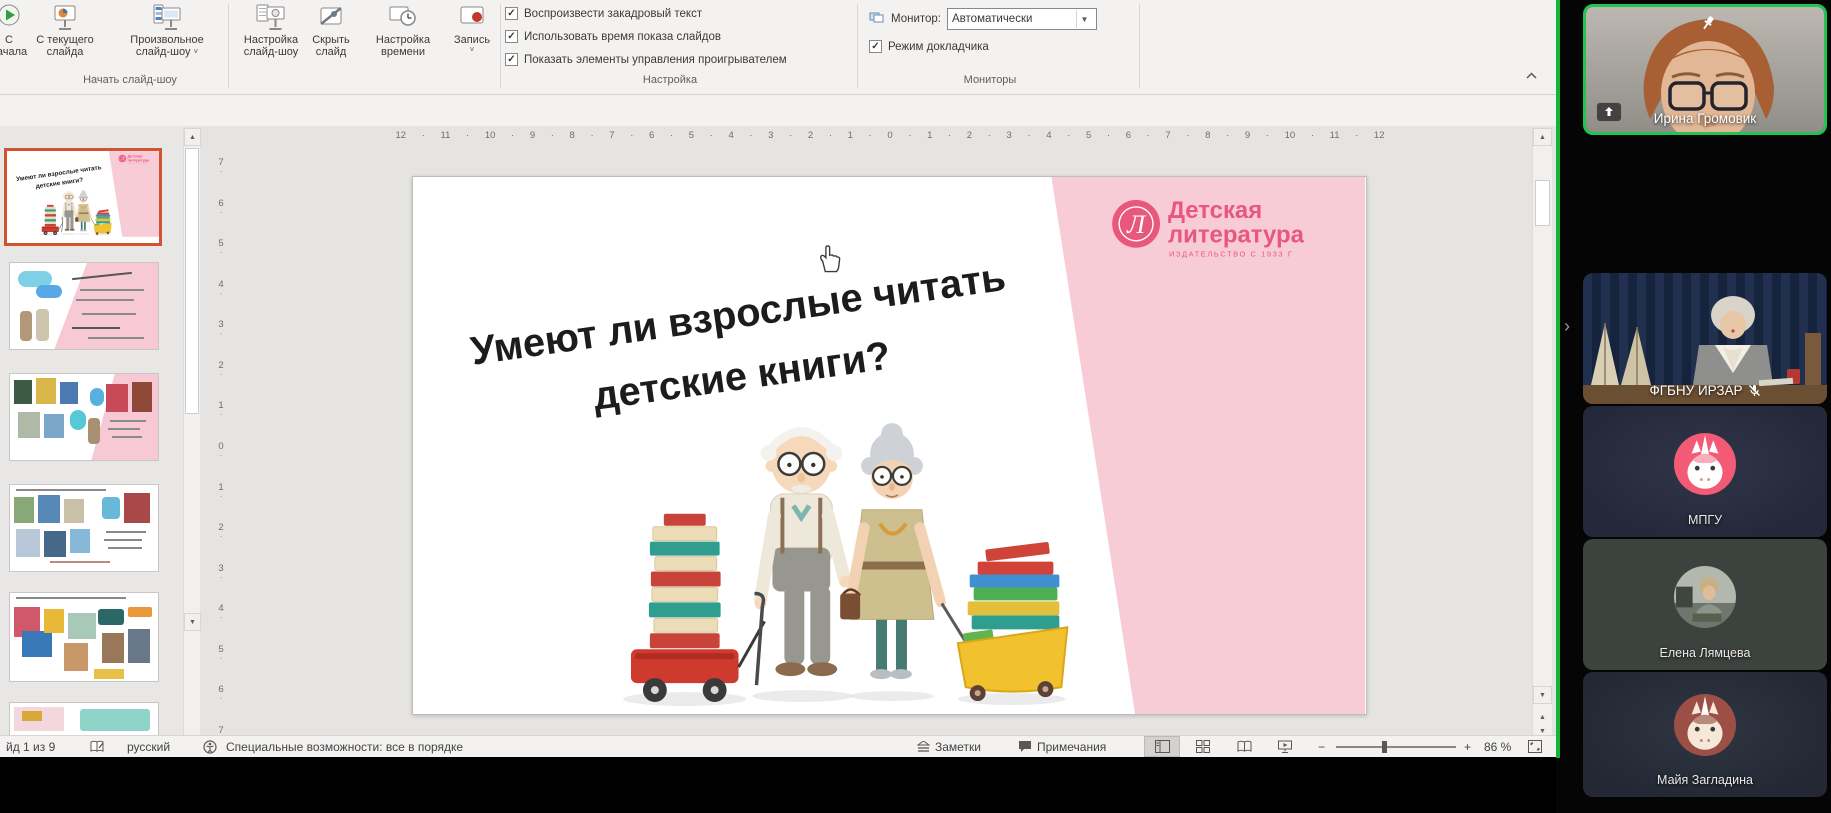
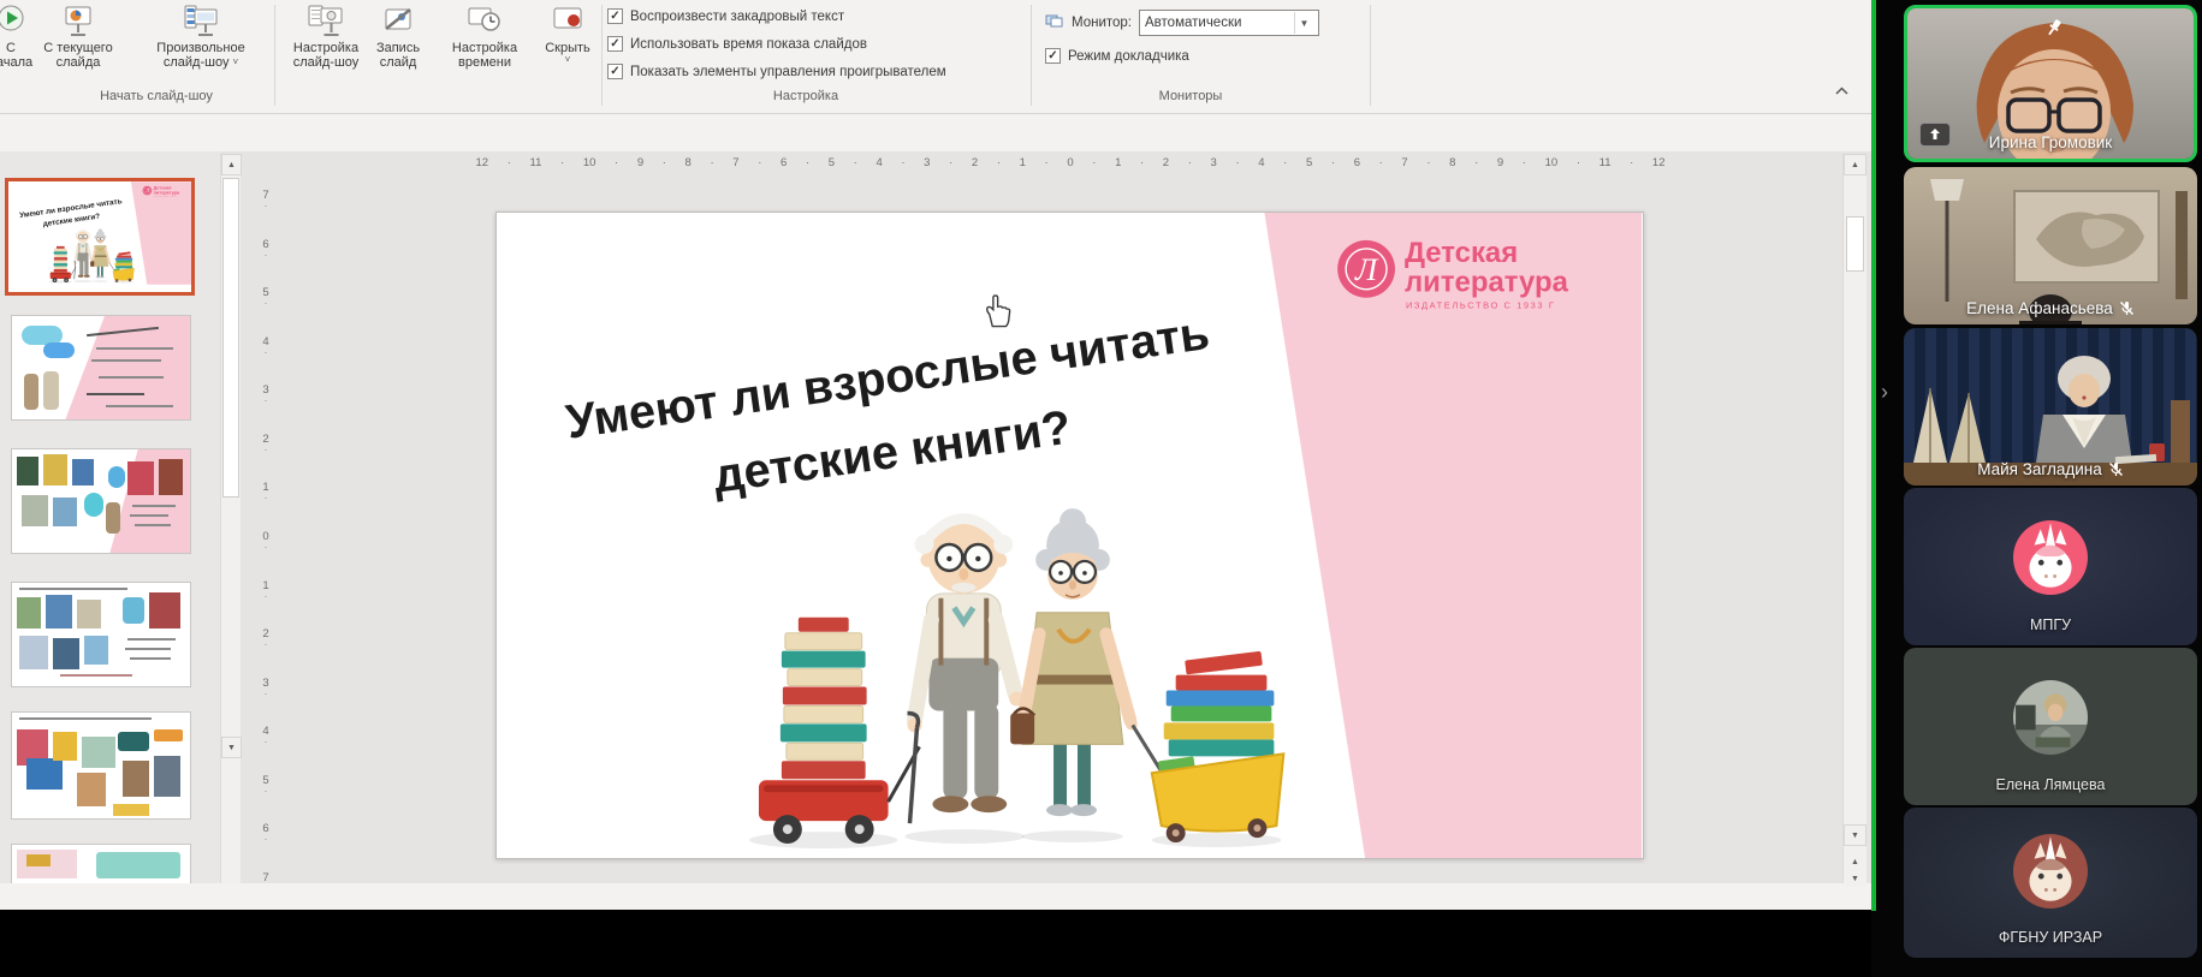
  С
  С текущего
  слайда
  Произвольное
  слайд-шоу
  ˅
  Настройка
  слайд-шоу
- Скрыть
+ Запись
  слайд
  Настройка
  времени
- Запись
+ Скрыть
  ˅
  ✓
  Воспроизвести закадровый текст
  ✓
  Использовать время показа слайдов
  ✓
  Показать элементы управления проигрывателем
  Монитор:
  Автоматически
  ▼
  ✓
  Режим докладчика
  Начать слайд-шоу
  Настройка
  Мониторы
  12 · 11 · 10 · 9 · 8 · 7 · 6 · 5 · 4 · 3 · 2 · 1 · 0 · 1 · 2 · 3 · 4 · 5 · 6 · 7 · 8 · 9 · 10 · 11 · 12
  7
  6
  5
  4
  3
  2
  1
  0
  1
  2
  3
  4
  5
  6
  7
- йд 1 из 9
- русский
- Специальные возможности: все в порядке
- Заметки
- Примечания
- −
- +
- 86 %
  ›
  Ирина Громовик
+ Елена Афанасьева
- ФГБНУ ИРЗАР
+ Майя Загладина
  МПГУ
  Елена Лямцева
- Майя Загладина
+ ФГБНУ ИРЗАР
